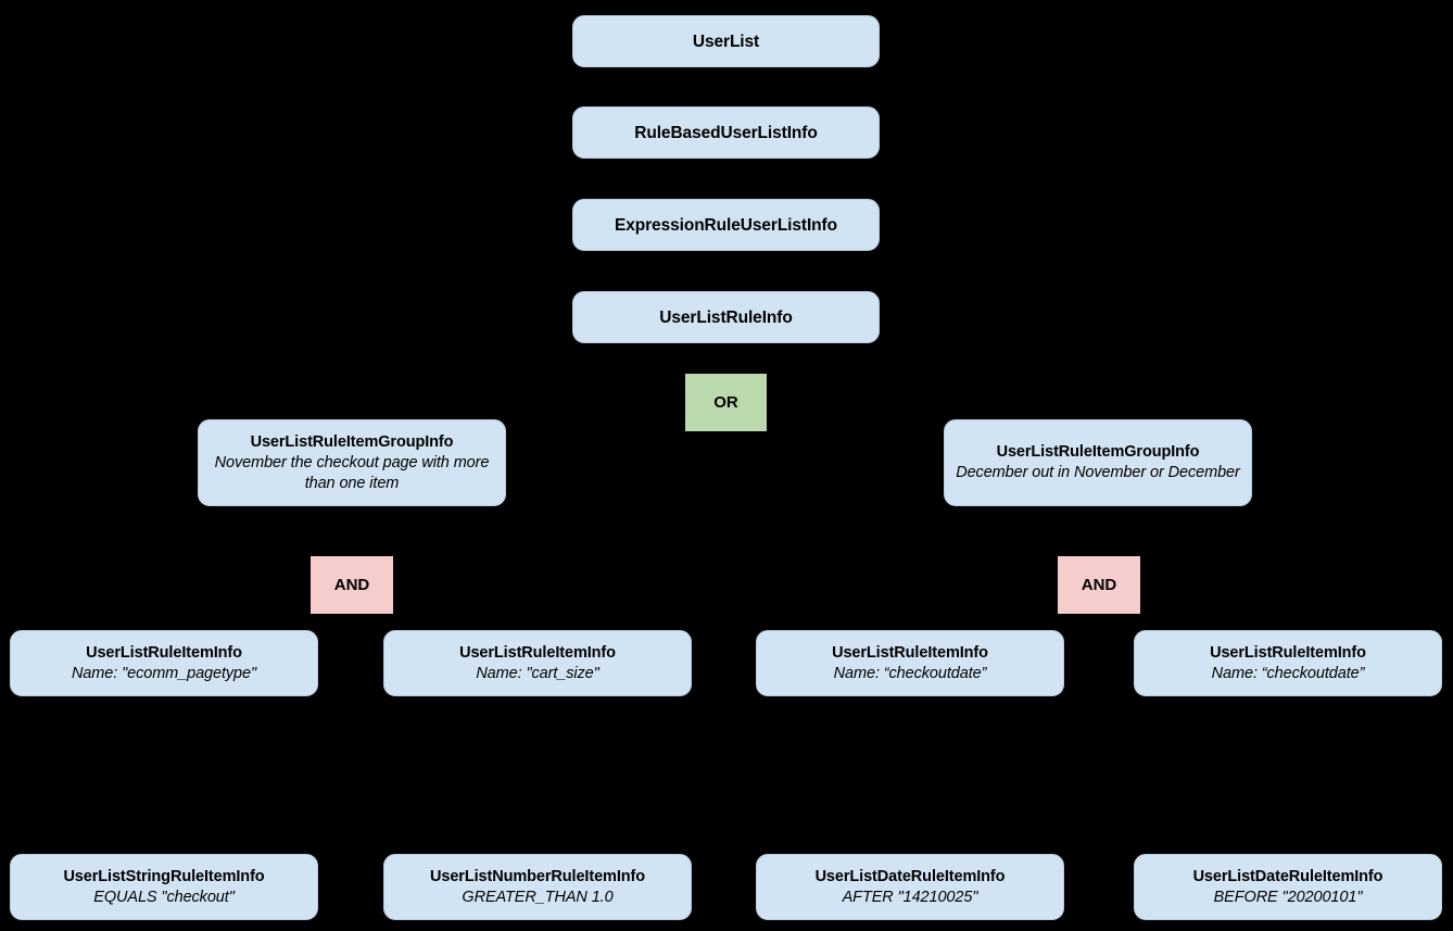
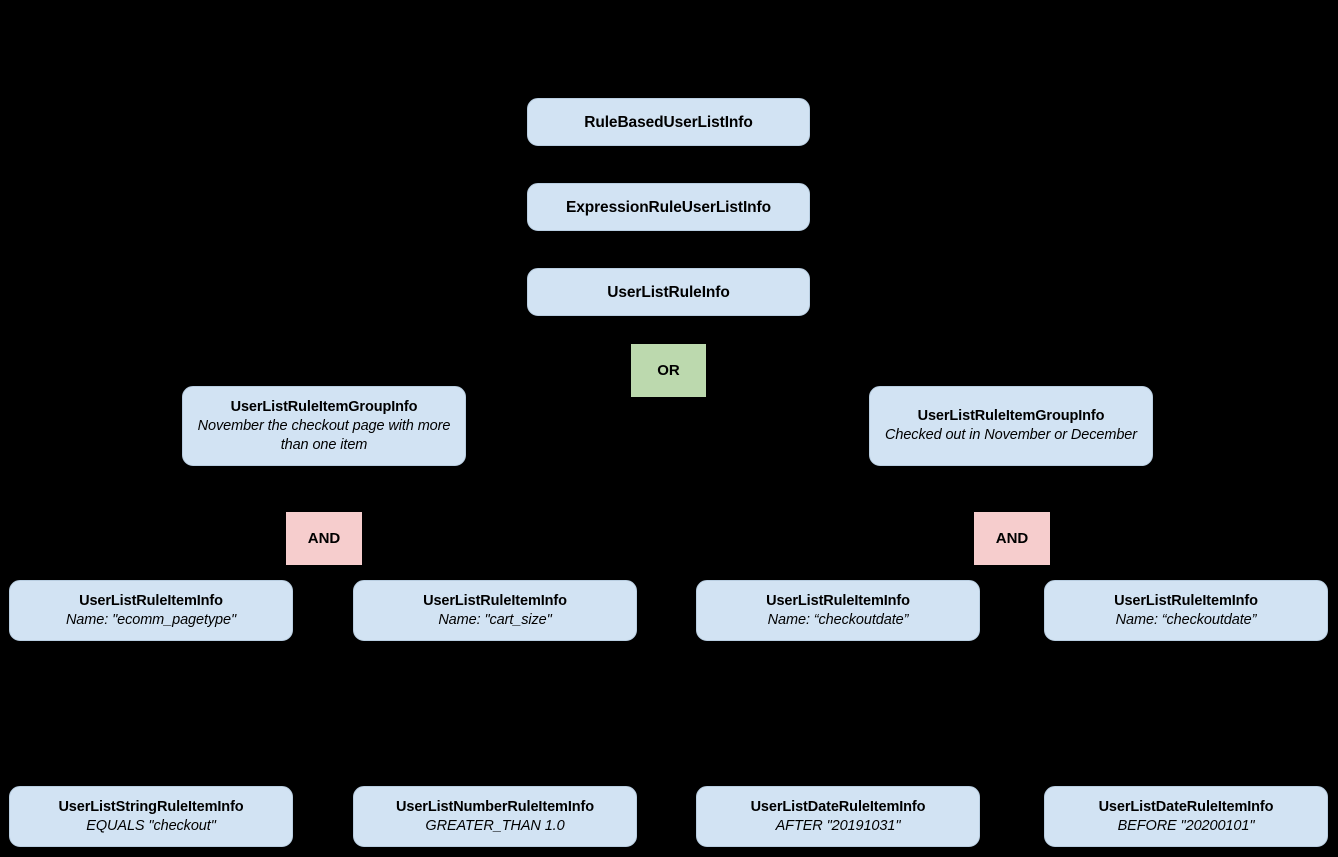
- UserList
  RuleBasedUserListInfo
  ExpressionRuleUserListInfo
  UserListRuleInfo
  OR
  UserListRuleItemGroupInfo
  November the checkout page with more than one item
  UserListRuleItemGroupInfo
- December out in November or December
+ Checked out in November or December
  AND
  AND
  UserListRuleItemInfo
  Name: "ecomm_pagetype"
  UserListRuleItemInfo
  Name: "cart_size"
  UserListRuleItemInfo
  Name: “checkoutdate”
  UserListRuleItemInfo
  Name: “checkoutdate”
  UserListStringRuleItemInfo
  EQUALS "checkout"
  UserListNumberRuleItemInfo
  GREATER_THAN 1.0
  UserListDateRuleItemInfo
- AFTER "14210025"
+ AFTER "20191031"
  UserListDateRuleItemInfo
  BEFORE "20200101"
